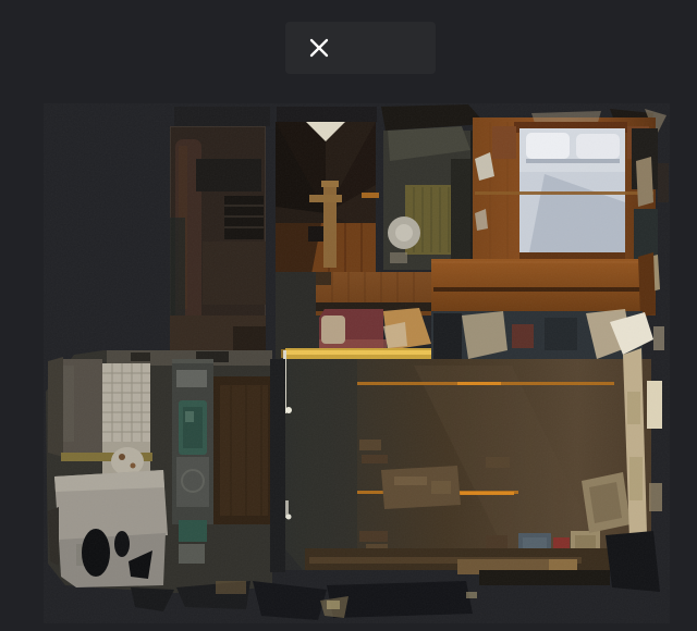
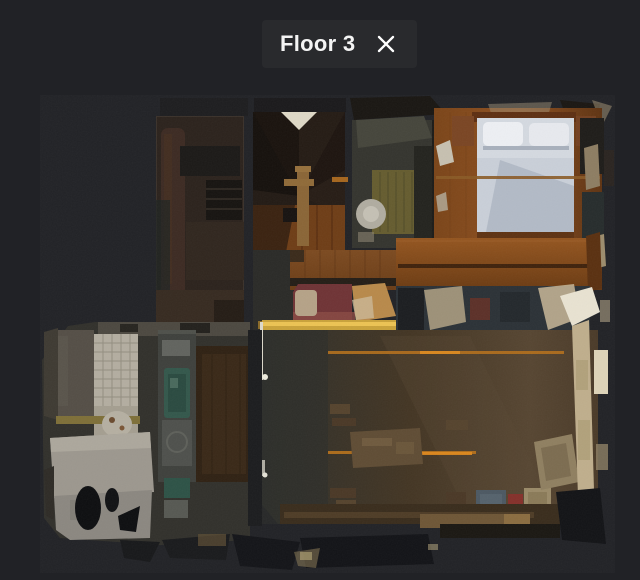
+ Floor 3
